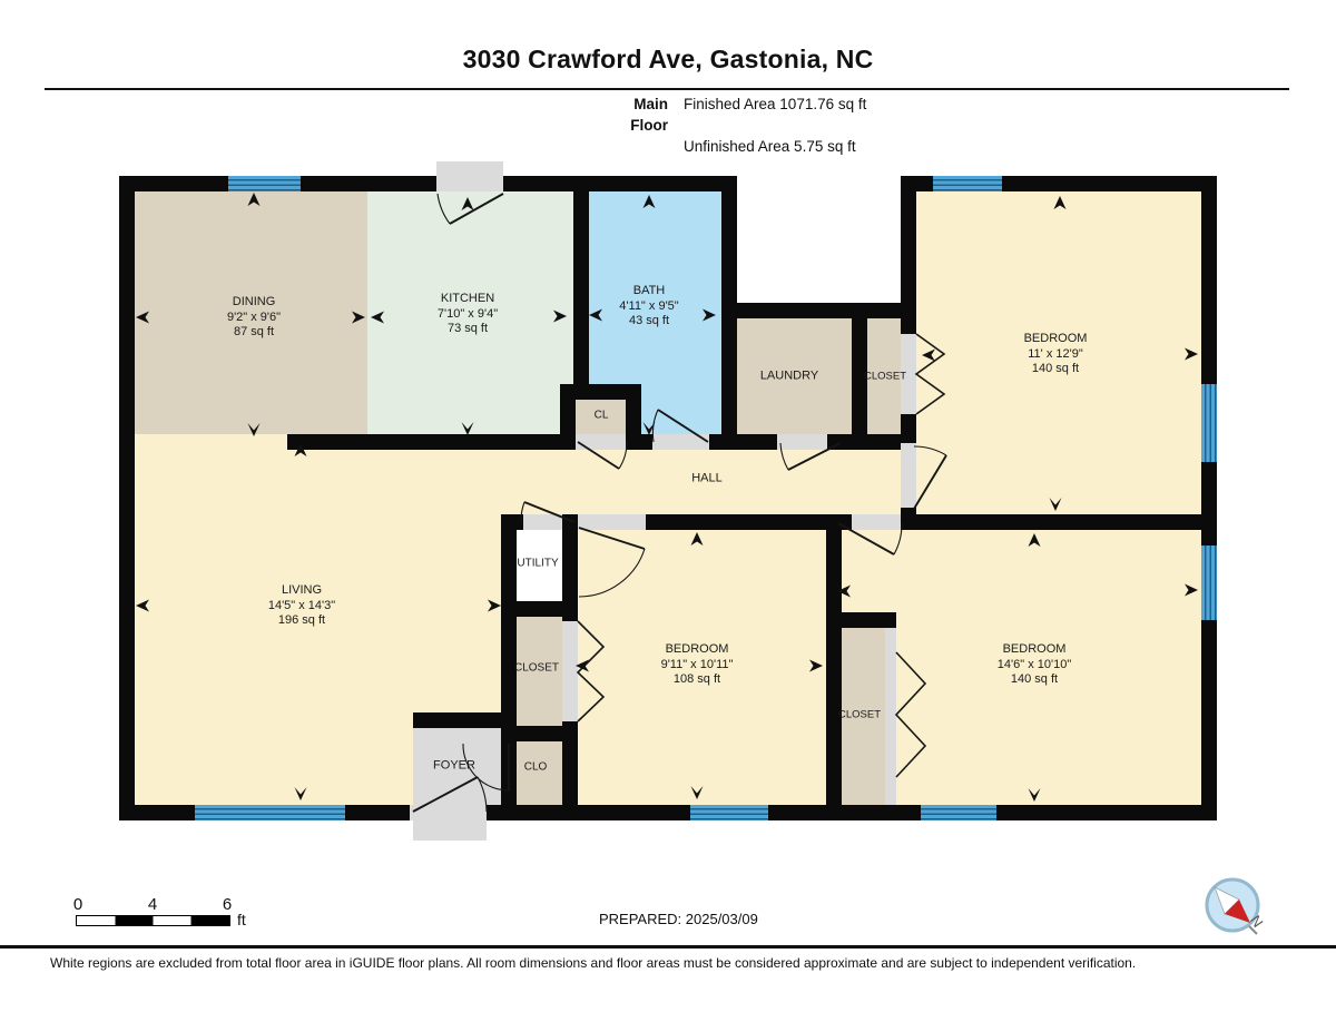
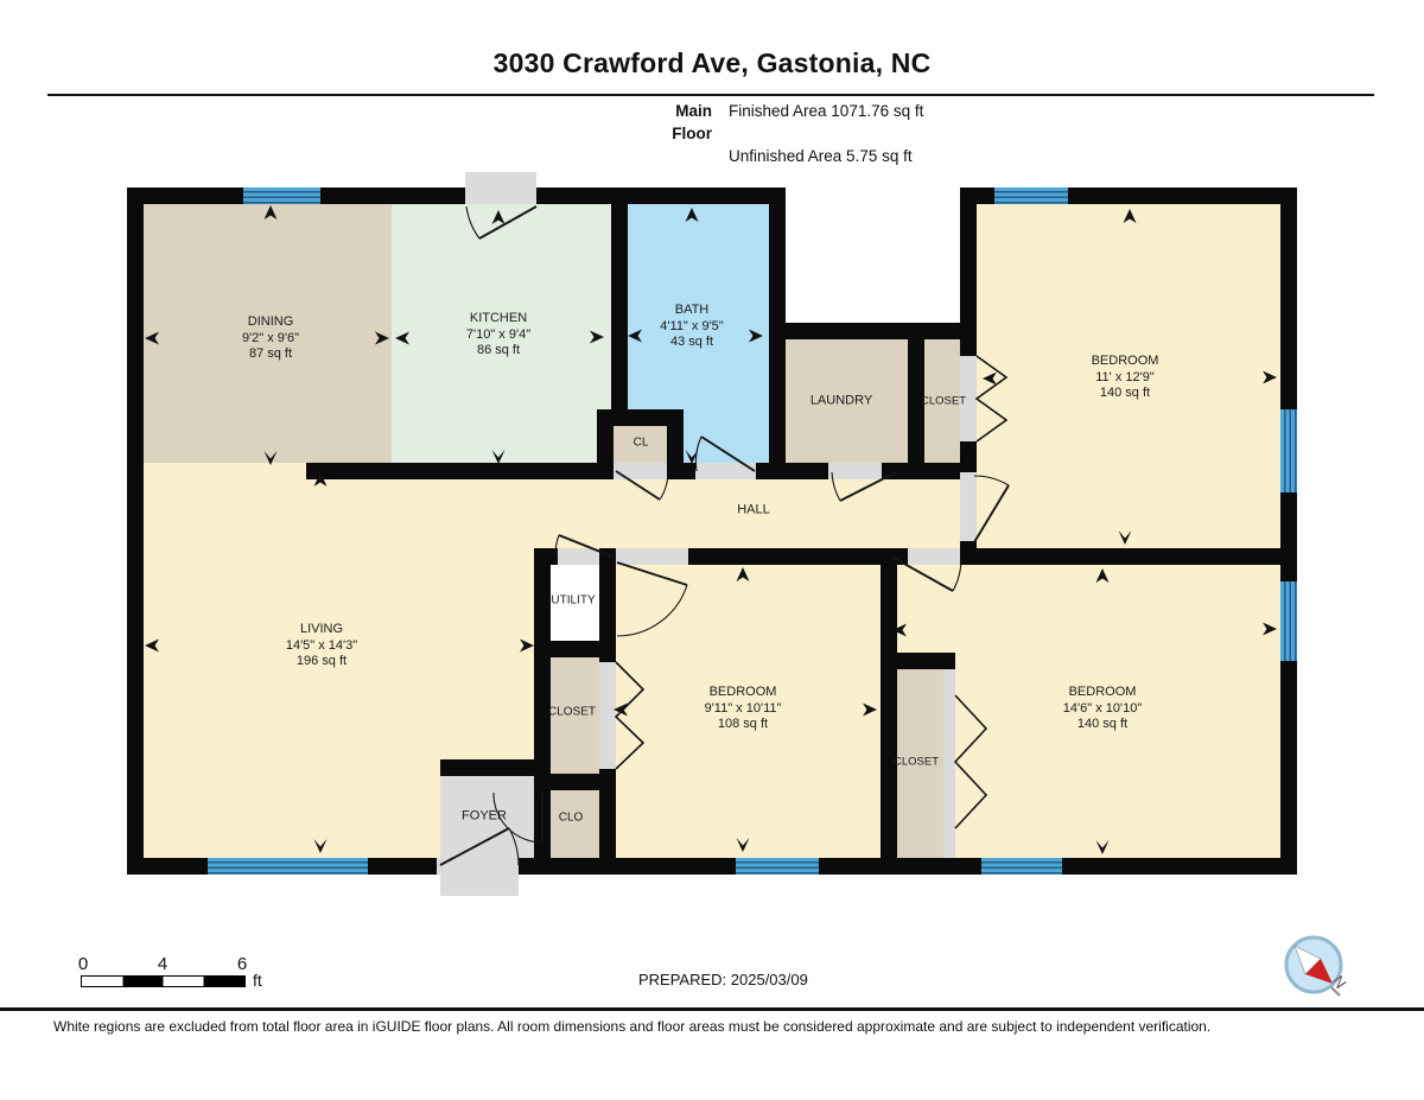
  3030 Crawford Ave, Gastonia, NC
  Main Floor
  Finished Area 1071.76 sq ft
  Unfinished Area 5.75 sq ft
  DINING
  9'2" x 9'6"
  87 sq ft
  KITCHEN
  7'10" x 9'4"
- 73 sq ft
+ 86 sq ft
  BATH
  4'11" x 9'5"
  43 sq ft
  LAUNDRY
  CLOSET
  CL
  BEDROOM
  11' x 12'9"
  140 sq ft
  HALL
  LIVING
  14'5" x 14'3"
  196 sq ft
  UTILITY
  CLOSET
  BEDROOM
  9'11" x 10'11"
  108 sq ft
  CLOSET
  BEDROOM
  14'6" x 10'10"
  140 sq ft
  FOYER
  CLO
  0
  4
  6
  ft
  PREPARED: 2025/03/09
  White regions are excluded from total floor area in iGUIDE floor plans. All room dimensions and floor areas must be considered approximate and are subject to independent verification.
